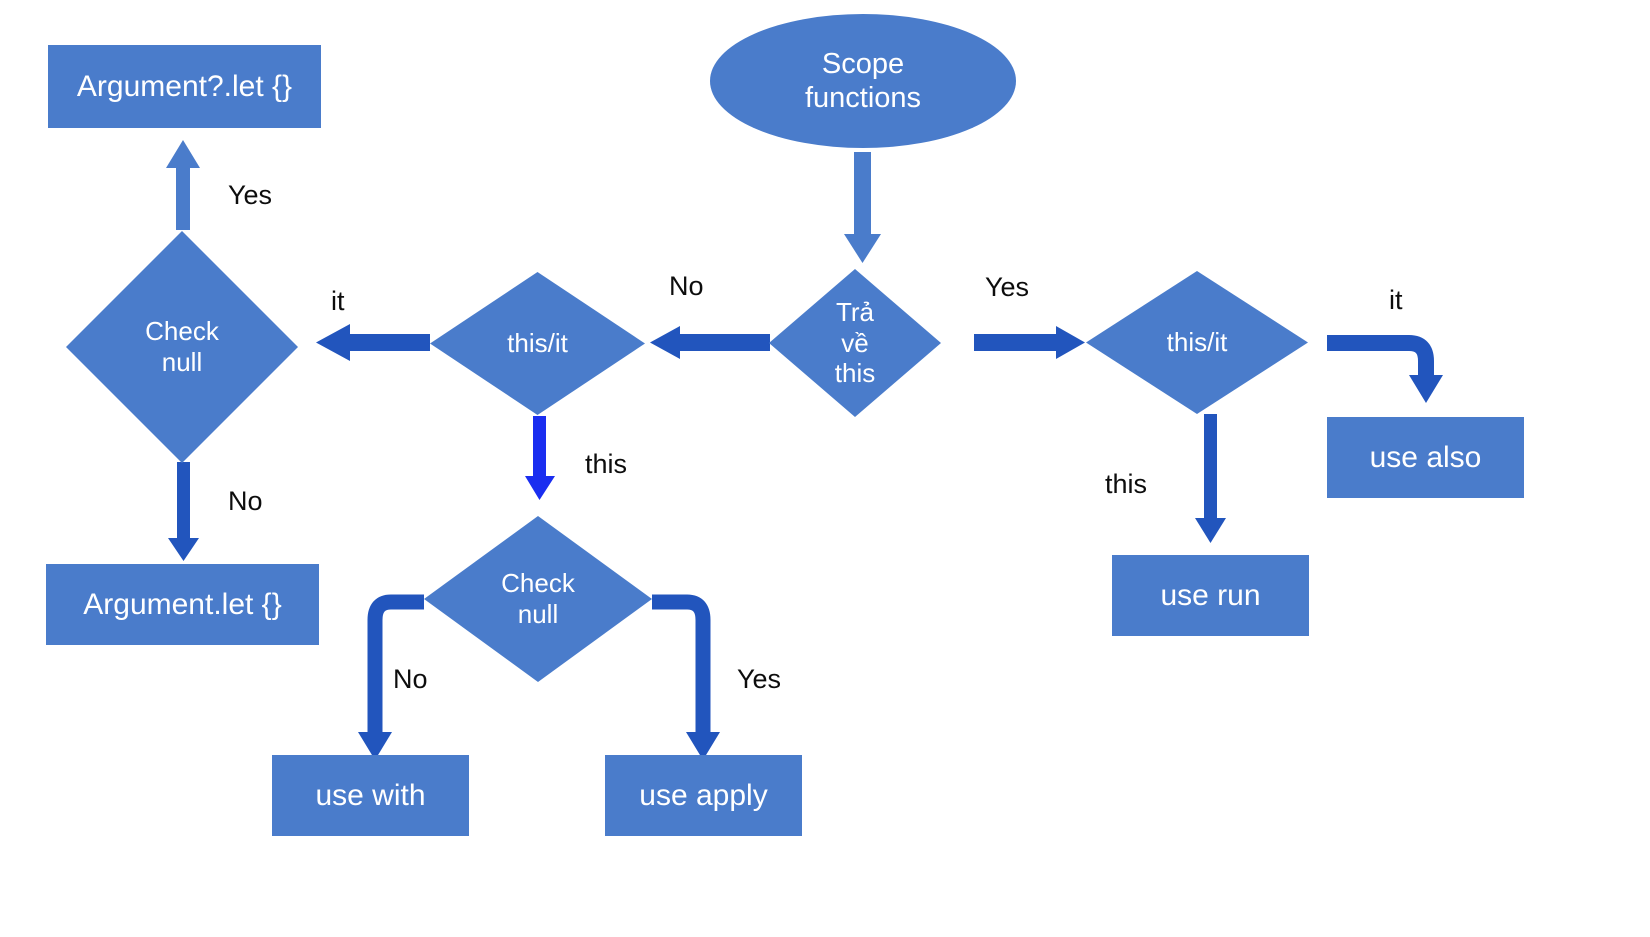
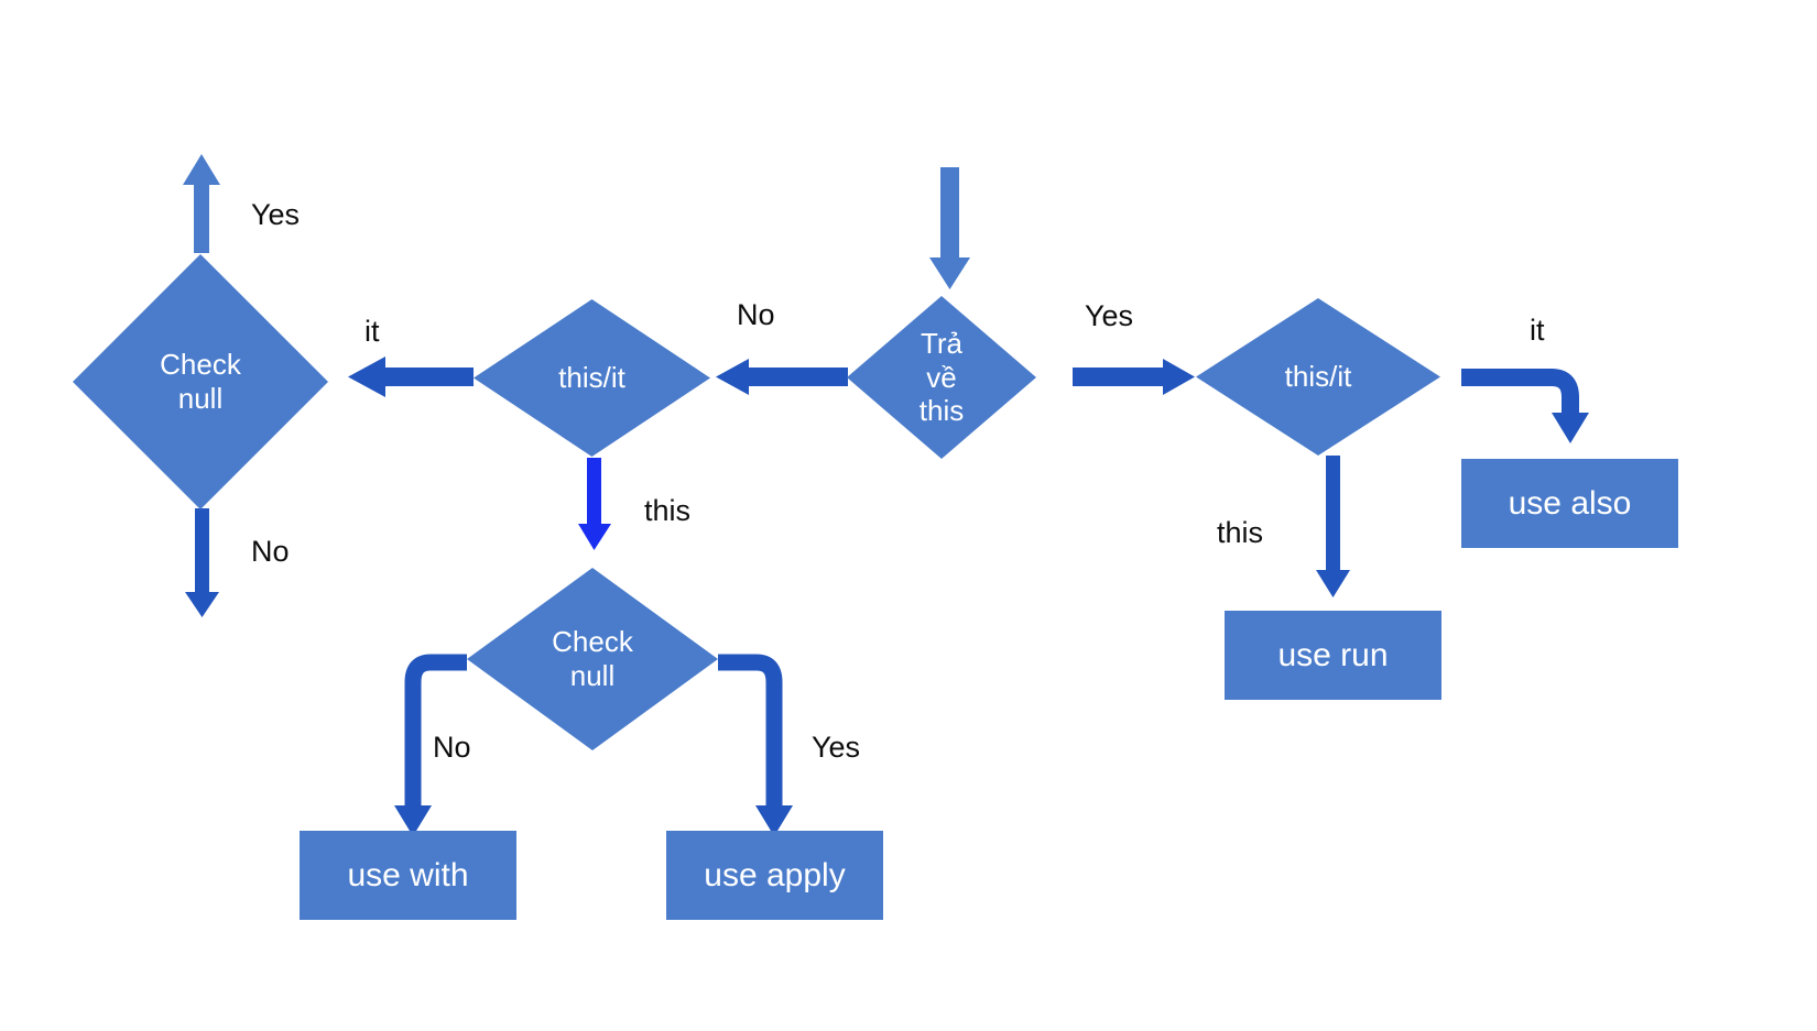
- Scope
- functions
- Argument?.let {}
- Argument.let {}
  Check
  null
  this/it
  Trả
  về
  this
  this/it
  Check
  null
  use also
  use run
  use with
  use apply
  Yes
  No
  it
  No
  this
  No
  Yes
  Yes
  this
  it
